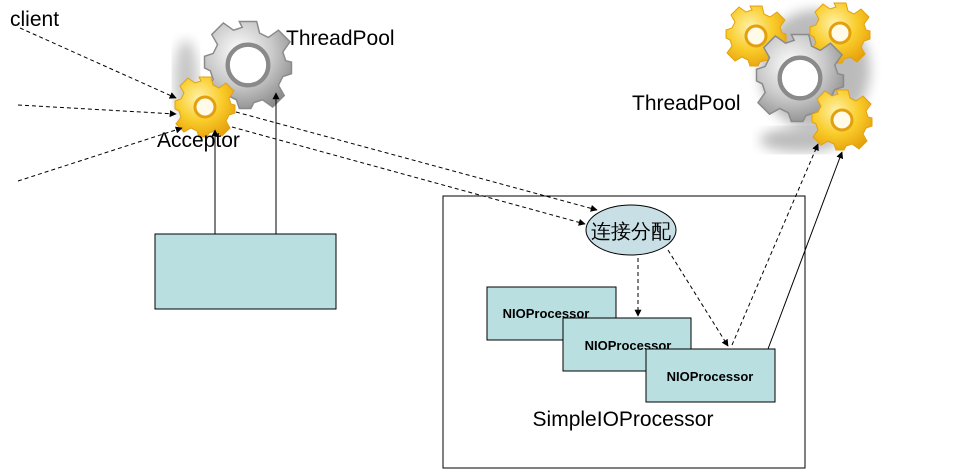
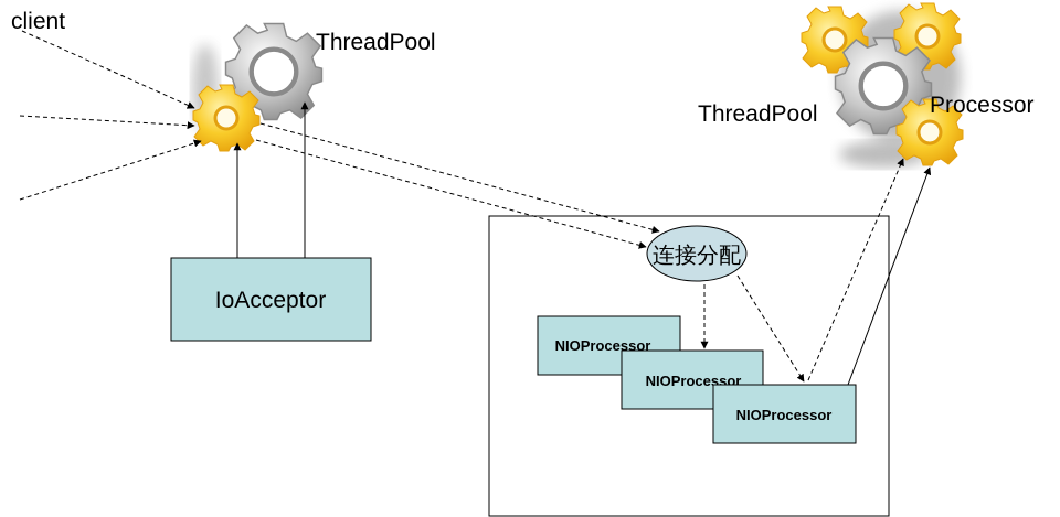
+ IoAcceptor
  连接分配
  NIOProcessor
  NIOProcessor
  NIOProcessor
- SimpleIOProcessor
  client
  ThreadPool
- Acceptor
  ThreadPool
+ Processor
